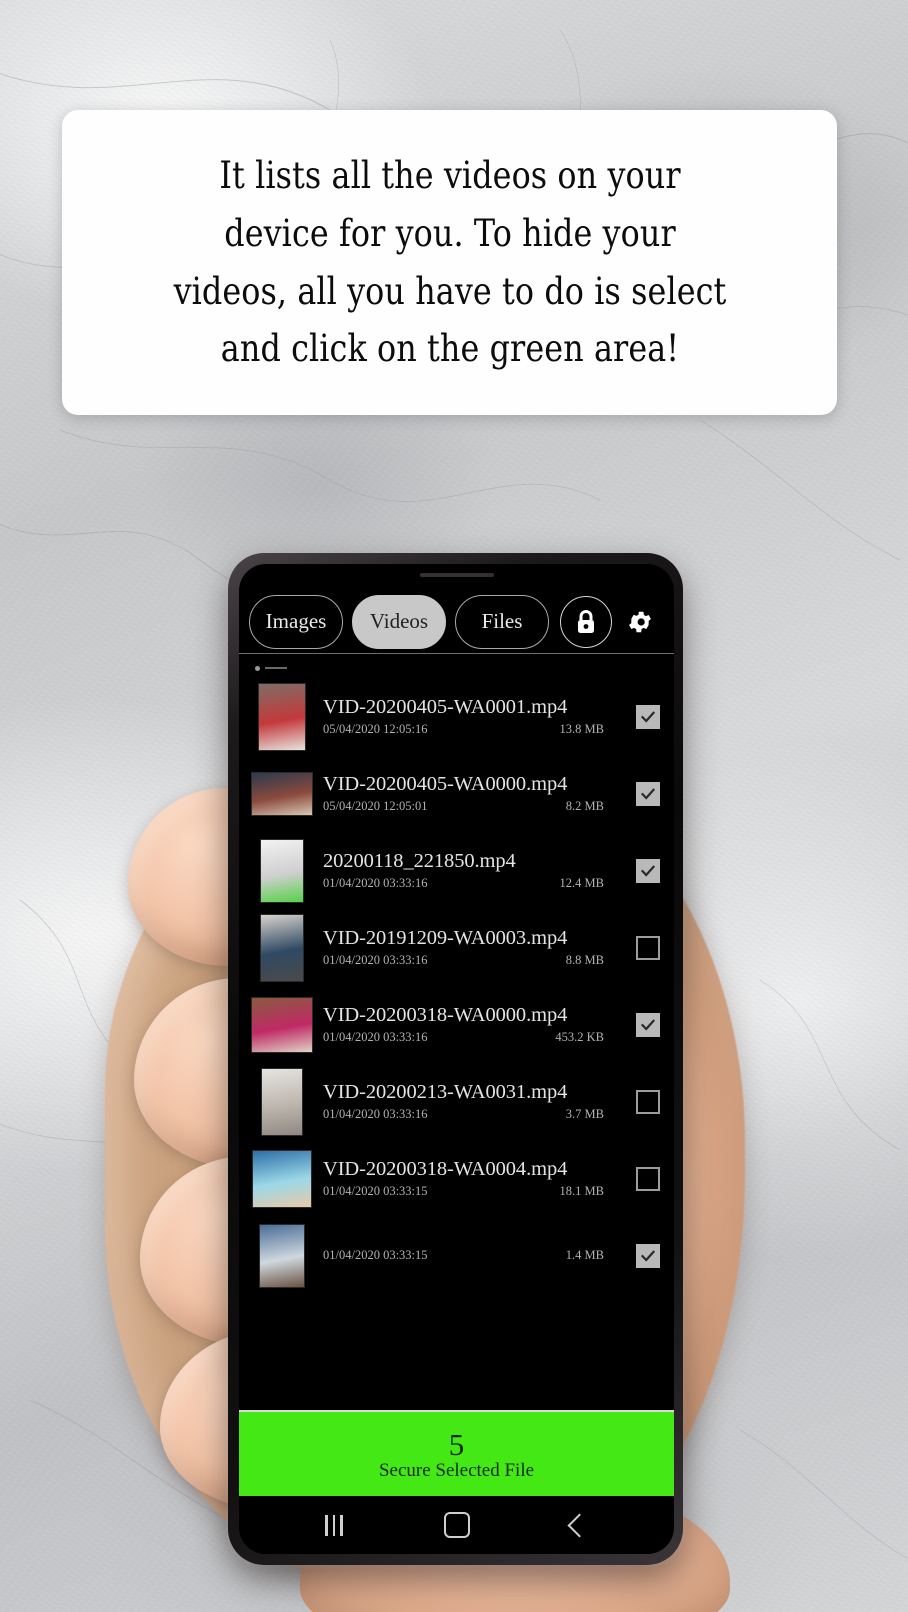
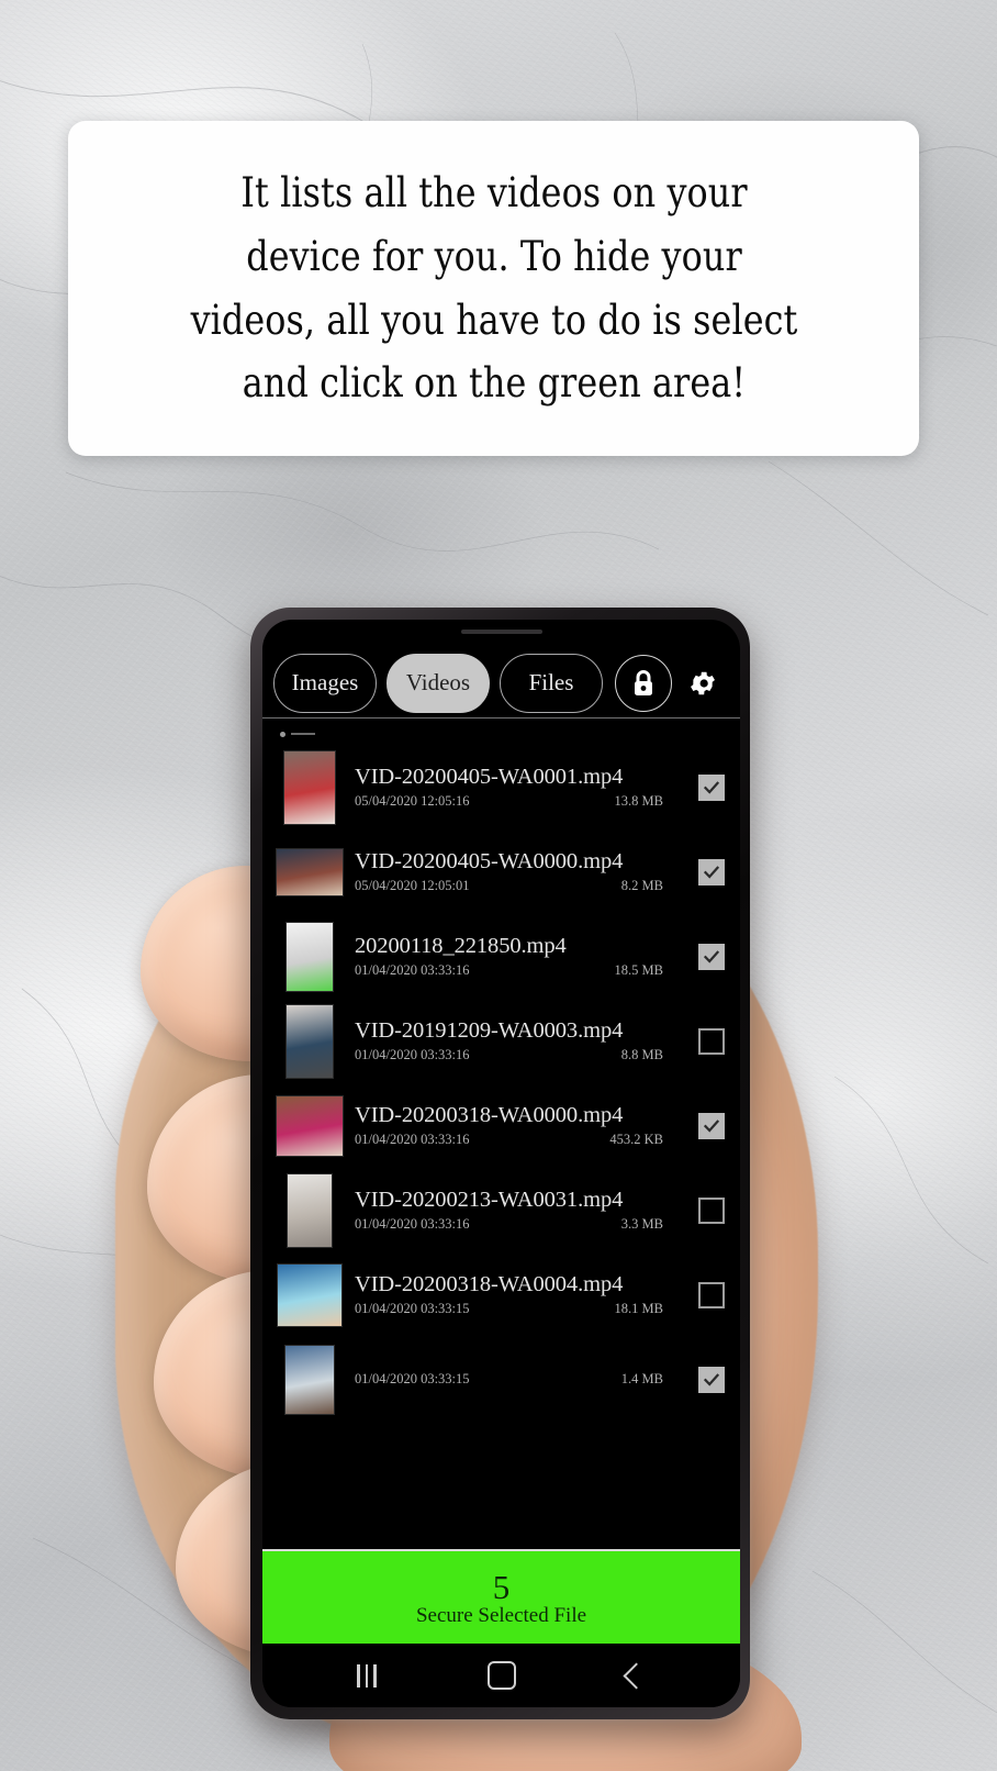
  It lists all the videos on your device for you. To hide your videos, all you have to do is select and click on the green area!
  Images
  Videos
  Files
  VID-20200405-WA0001.mp4
  05/04/2020 12:05:16
  13.8 MB
  VID-20200405-WA0000.mp4
  05/04/2020 12:05:01
  8.2 MB
  20200118_221850.mp4
  01/04/2020 03:33:16
- 12.4 MB
+ 18.5 MB
  VID-20191209-WA0003.mp4
  01/04/2020 03:33:16
  8.8 MB
  VID-20200318-WA0000.mp4
  01/04/2020 03:33:16
  453.2 KB
  VID-20200213-WA0031.mp4
  01/04/2020 03:33:16
- 3.7 MB
+ 3.3 MB
  VID-20200318-WA0004.mp4
  01/04/2020 03:33:15
  18.1 MB
  01/04/2020 03:33:15
  1.4 MB
  5
  Secure Selected File
